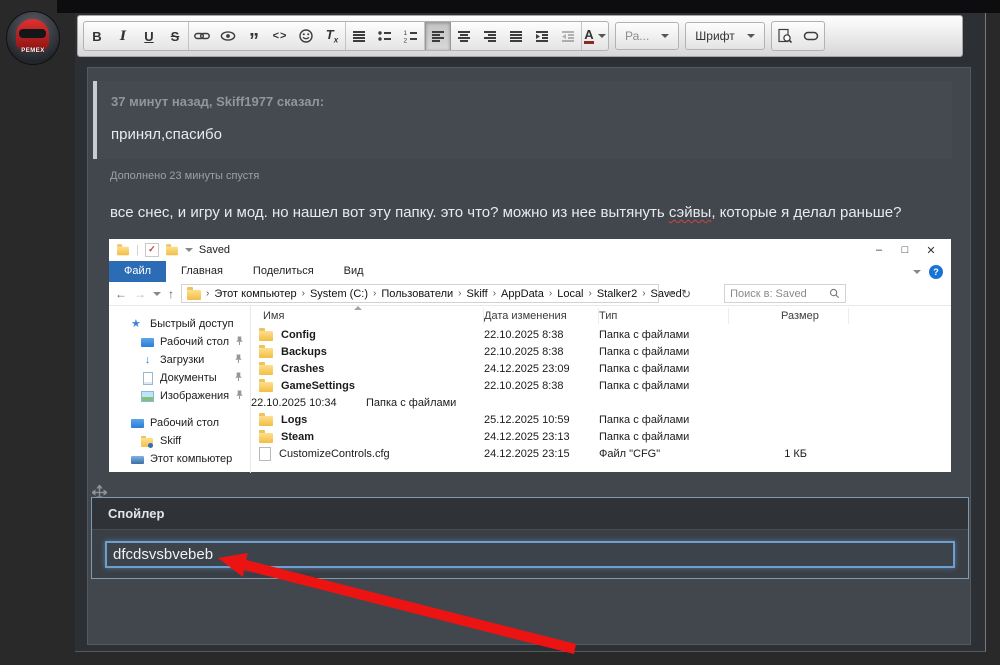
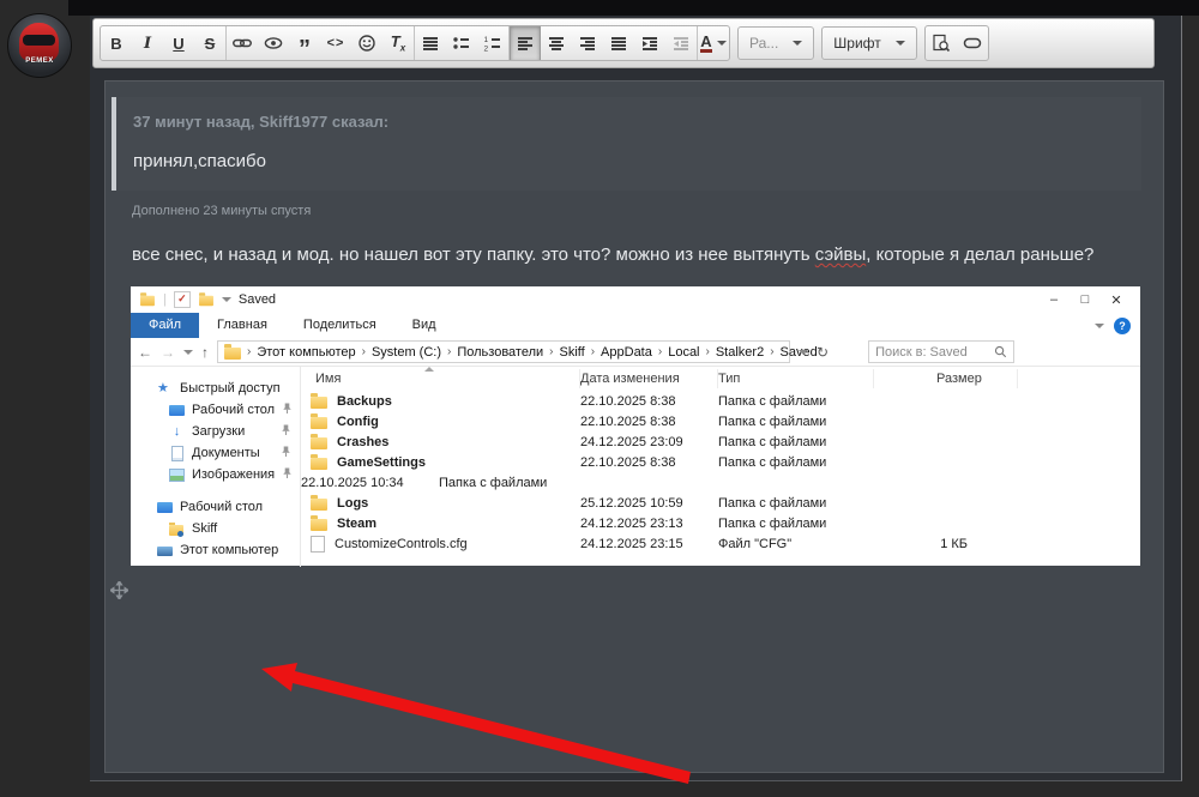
  B
  I
  U
  S
  ”
  <>
  Tx
  A
  Ра...
  Шрифт
  37 минут назад, Skiff1977 сказал:
  принял,спасибо
  Дополнено 23 минуты спустя
- все снес, и игру и мод. но нашел вот эту папку. это что? можно из нее вытянуть сэйвы, которые я делал раньше?
+ все снес, и назад и мод. но нашел вот эту папку. это что? можно из нее вытянуть сэйвы, которые я делал раньше?
  |
  ✓
  Saved
  –
  □
  ✕
  Файл
  Главная
  Поделиться
  Вид
  ?
  ←
  →
  ↑
  ›
  Этот компьютер
  ›
  System (C:)
  ›
  Пользователи
  ›
  Skiff
  ›
  AppData
  ›
  Local
  ›
  Stalker2
  ›
  Saved
  ↻
  Поиск в: Saved
  ★
  Быстрый доступ
  Рабочий стол
  ↓
  Загрузки
  Документы
  Изображения
  Рабочий стол
  Skiff
  Этот компьютер
  Имя
  Дата изменения
  Тип
  Размер
- Config
+ Backups
  22.10.2025 8:38
  Папка с файлами
- Backups
+ Config
  22.10.2025 8:38
  Папка с файлами
  Crashes
  24.12.2025 23:09
  Папка с файлами
  GameSettings
  22.10.2025 8:38
  Папка с файлами
  22.10.2025 10:34
  Папка с файлами
  Logs
  25.12.2025 10:59
  Папка с файлами
  Steam
  24.12.2025 23:13
  Папка с файлами
  CustomizeControls.cfg
  24.12.2025 23:15
  Файл "CFG"
  1 КБ
- Спойлер
- dfcdsvsbvebeb
